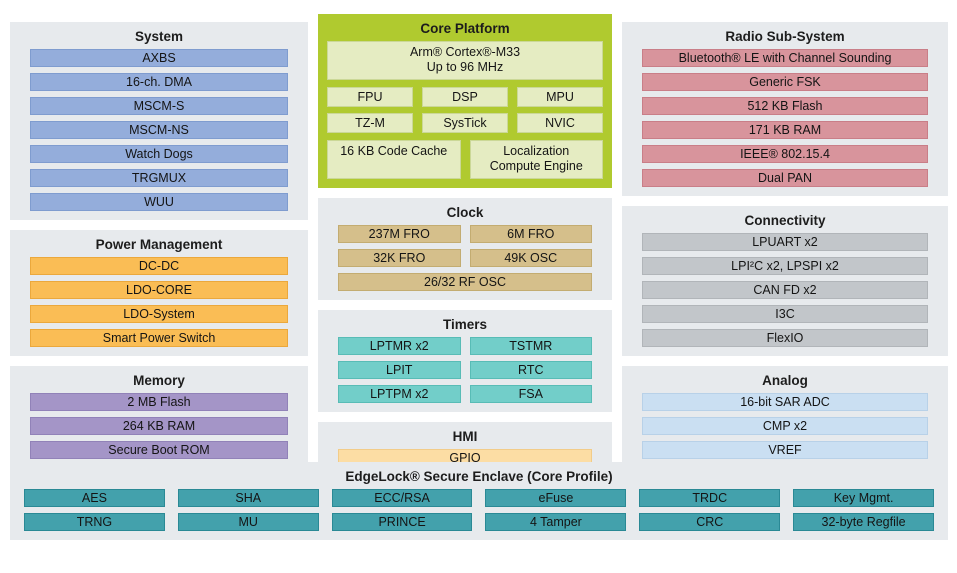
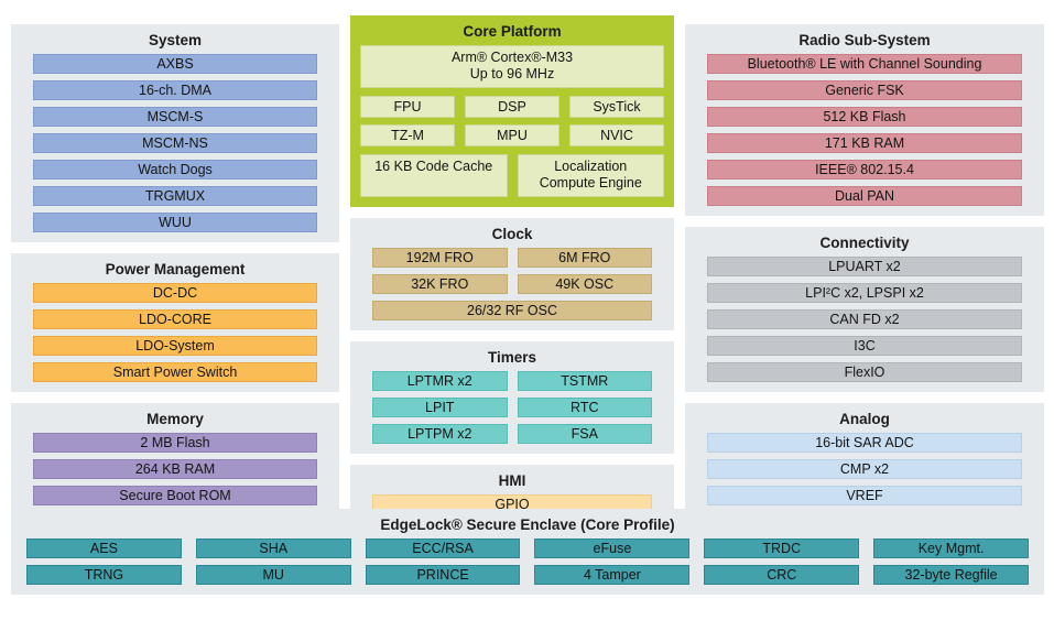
  System
  AXBS
  16-ch. DMA
  MSCM-S
  MSCM-NS
  Watch Dogs
  TRGMUX
  WUU
  Power Management
  DC-DC
  LDO-CORE
  LDO-System
  Smart Power Switch
  Memory
  2 MB Flash
  264 KB RAM
  Secure Boot ROM
  Core Platform
  Arm® Cortex®-M33
  Up to 96 MHz
  FPU
  DSP
- MPU
+ SysTick
  TZ-M
- SysTick
+ MPU
  NVIC
  16 KB Code Cache
  Localization Compute Engine
  Clock
- 237M FRO
+ 192M FRO
  6M FRO
  32K FRO
  49K OSC
  26/32 RF OSC
  Timers
  LPTMR x2
  TSTMR
  LPIT
  RTC
  LPTPM x2
  FSA
  HMI
  GPIO
  Radio Sub-System
  Bluetooth® LE with Channel Sounding
  Generic FSK
  512 KB Flash
  171 KB RAM
  IEEE® 802.15.4
  Dual PAN
  Connectivity
  LPUART x2
  LPI²C x2, LPSPI x2
  CAN FD x2
  I3C
  FlexIO
  Analog
  16-bit SAR ADC
  CMP x2
  VREF
  EdgeLock® Secure Enclave (Core Profile)
  AES
  SHA
  ECC/RSA
  eFuse
  TRDC
  Key Mgmt.
  TRNG
  MU
  PRINCE
  4 Tamper
  CRC
  32-byte Regfile
